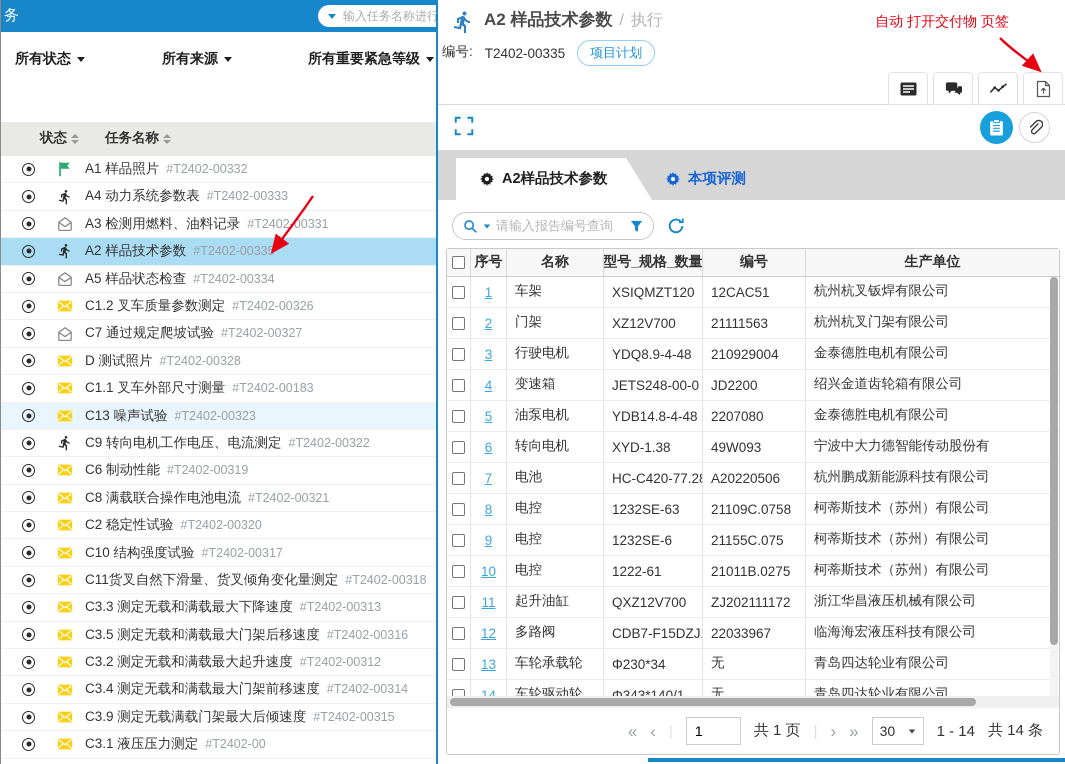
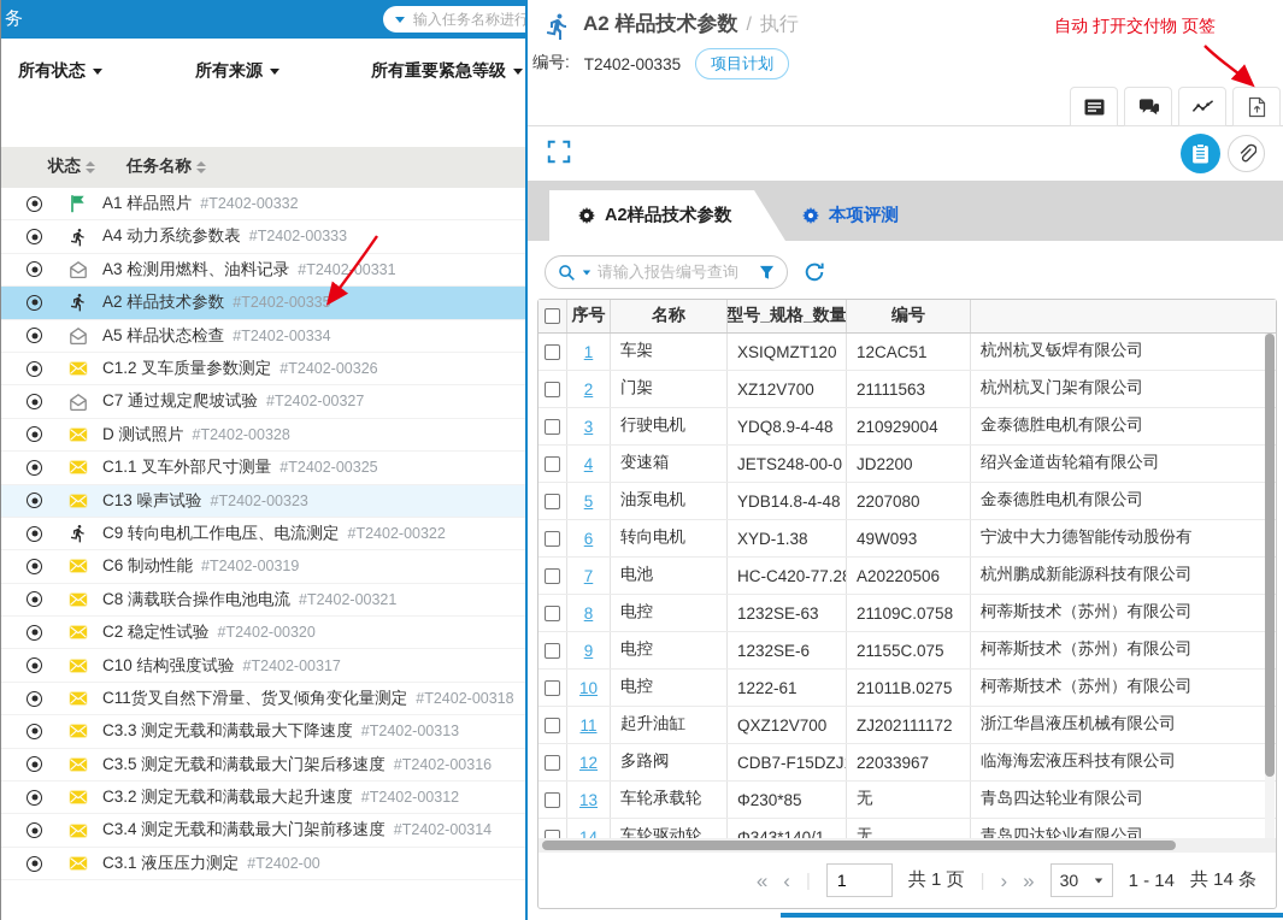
  务
  输入任务名称进行
  所有状态
  所有来源
  所有重要紧急等级
  状态
  任务名称
  A1 样品照片 #T2402-00332
  A4 动力系统参数表 #T2402-00333
  A3 检测用燃料、油料记录 #T2402-00331
  A2 样品技术参数 #T2402-00335
  A5 样品状态检查 #T2402-00334
  C1.2 叉车质量参数测定 #T2402-00326
  C7 通过规定爬坡试验 #T2402-00327
  D 测试照片 #T2402-00328
- C1.1 叉车外部尺寸测量 #T2402-00183
+ C1.1 叉车外部尺寸测量 #T2402-00325
  C13 噪声试验 #T2402-00323
  C9 转向电机工作电压、电流测定 #T2402-00322
  C6 制动性能 #T2402-00319
  C8 满载联合操作电池电流 #T2402-00321
  C2 稳定性试验 #T2402-00320
  C10 结构强度试验 #T2402-00317
  C11货叉自然下滑量、货叉倾角变化量测定 #T2402-00318
  C3.3 测定无载和满载最大下降速度 #T2402-00313
  C3.5 测定无载和满载最大门架后移速度 #T2402-00316
  C3.2 测定无载和满载最大起升速度 #T2402-00312
  C3.4 测定无载和满载最大门架前移速度 #T2402-00314
- C3.9 测定无载满载门架最大后倾速度 #T2402-00315
  C3.1 液压压力测定 #T2402-00
  A2 样品技术参数
  /
  执行
  自动 打开交付物 页签
  编号:
  T2402-00335
  项目计划
  A2样品技术参数
  本项评测
  请输入报告编号查询
  序号
  名称
  型号_规格_数量
  编号
- 生产单位
  1
  车架
  XSIQMZT120
  12CAC51
  杭州杭叉钣焊有限公司
  2
  门架
  XZ12V700
  21111563
  杭州杭叉门架有限公司
  3
  行驶电机
  YDQ8.9-4-48
  210929004
  金泰德胜电机有限公司
  4
  变速箱
  JETS248-00-0
  JD2200
  绍兴金道齿轮箱有限公司
  5
  油泵电机
  YDB14.8-4-48
  2207080
  金泰德胜电机有限公司
  6
  转向电机
  XYD-1.38
  49W093
  宁波中大力德智能传动股份有
  7
  电池
  HC-C420-77.28
  A20220506
  杭州鹏成新能源科技有限公司
  8
  电控
  1232SE-63
  21109C.0758
  柯蒂斯技术（苏州）有限公司
  9
  电控
  1232SE-6
  21155C.075
  柯蒂斯技术（苏州）有限公司
  10
  电控
  1222-61
  21011B.0275
  柯蒂斯技术（苏州）有限公司
  11
  起升油缸
  QXZ12V700
  ZJ202111172
  浙江华昌液压机械有限公司
  12
  多路阀
  CDB7-F15DZJ
  22033967
  临海海宏液压科技有限公司
  13
  车轮承载轮
- Φ230*34
+ Φ230*85
  无
  青岛四达轮业有限公司
  14
  车轮驱动轮
  Φ343*140/1
  无
  青岛四达轮业有限公司
  «
  ‹
  1
  共 1 页
  |
  ›
  »
  30
  1 - 14
  共 14 条
